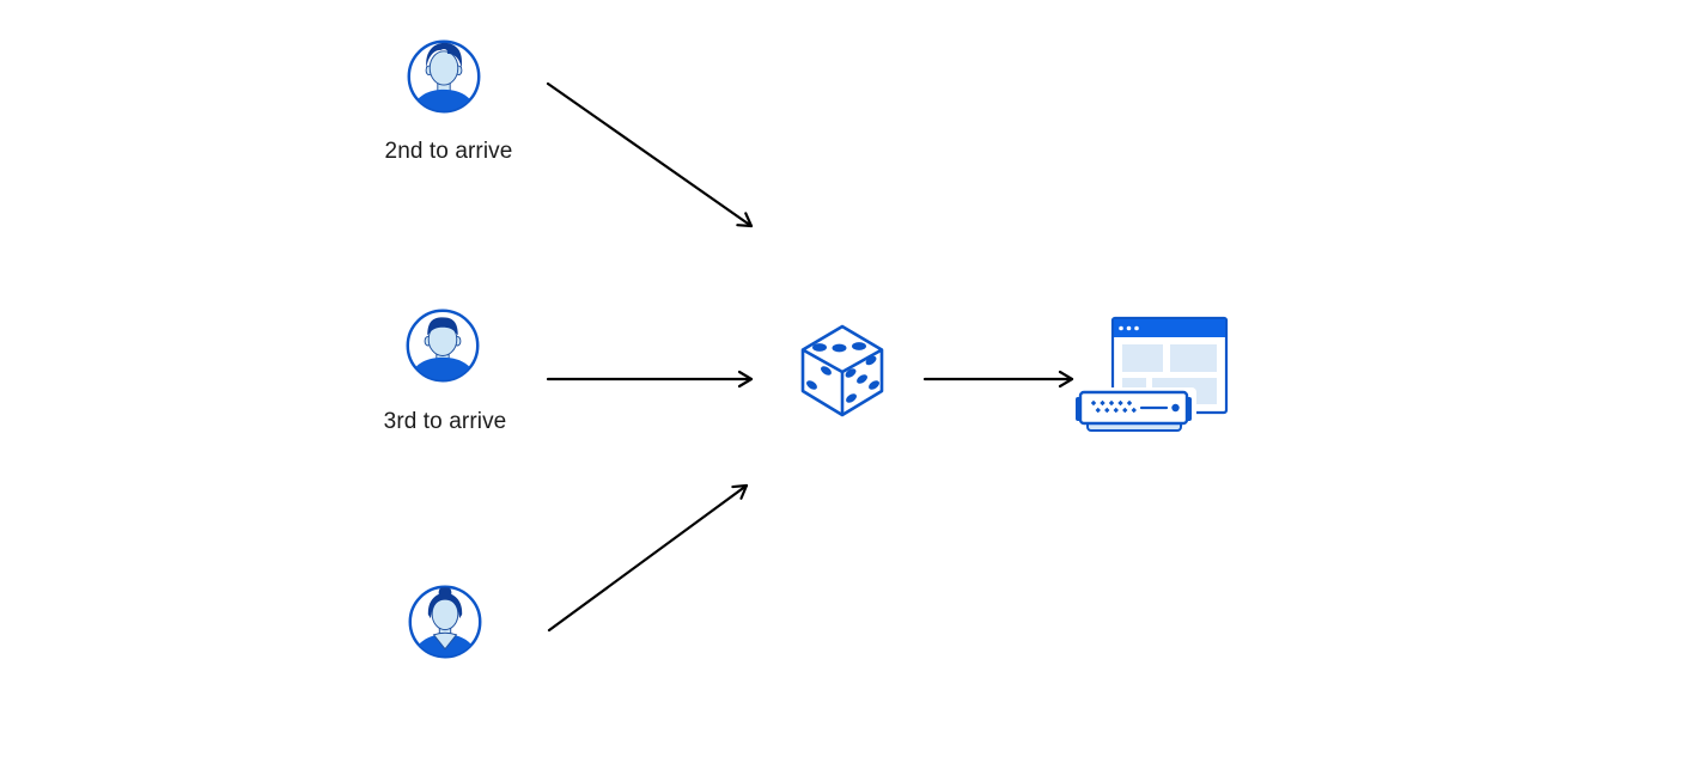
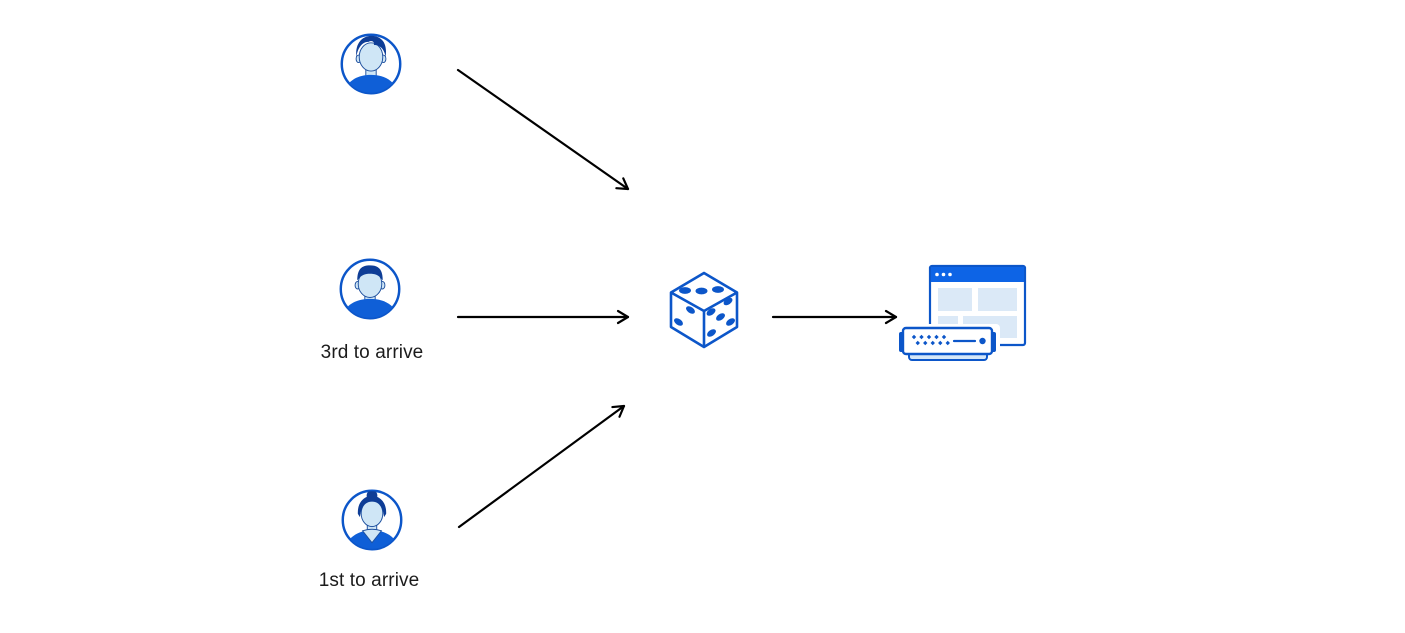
- 2nd to arrive
  3rd to arrive
+ 1st to arrive
